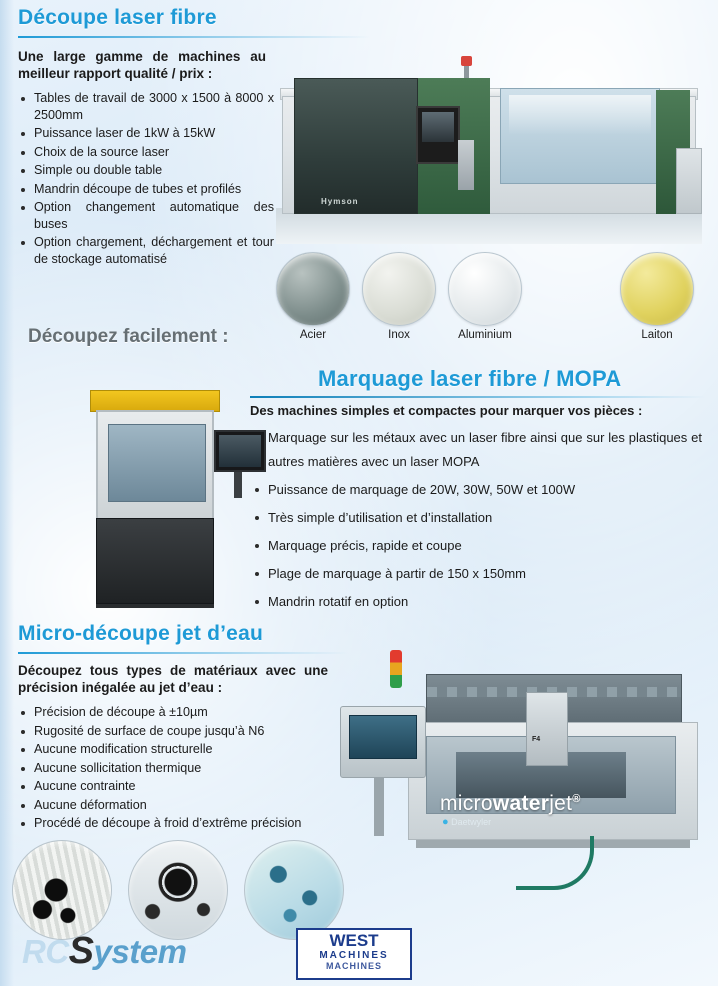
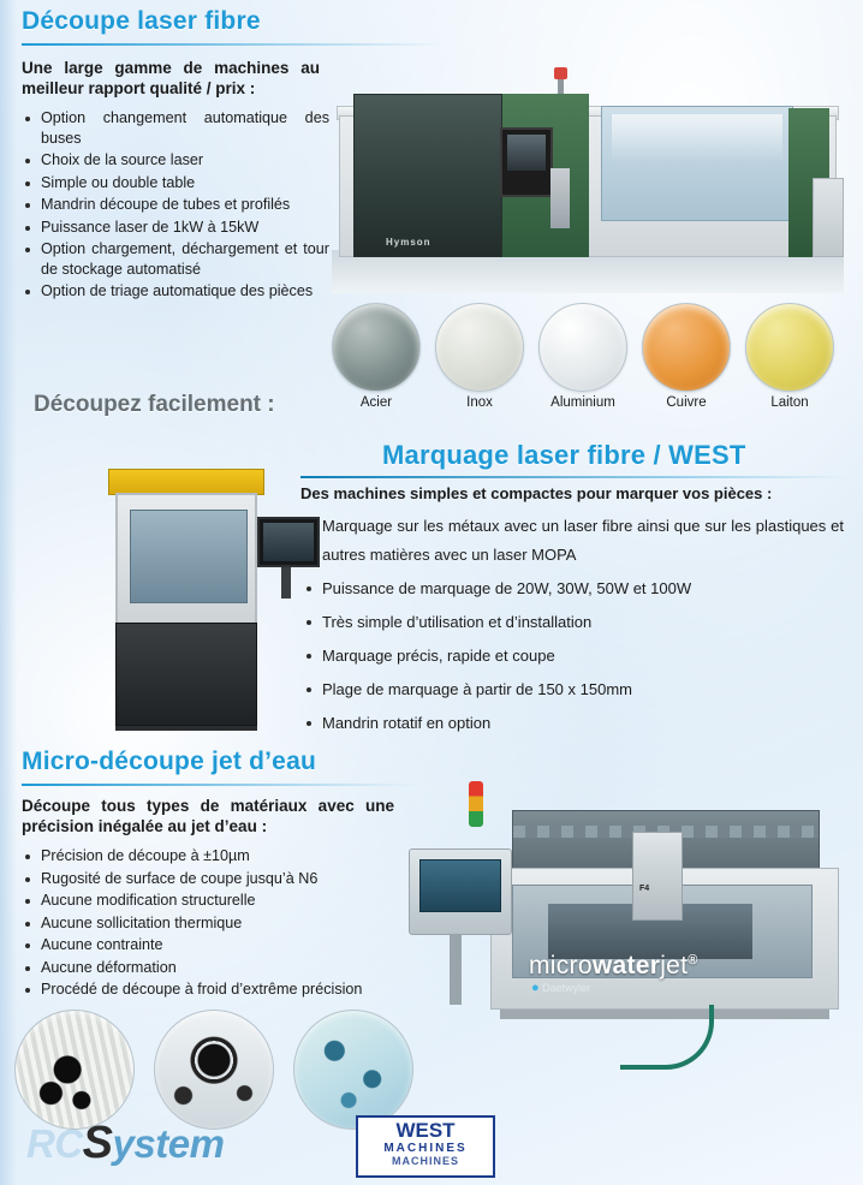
  Découpe laser fibre
  Une large gamme de machines au meilleur rapport qualité / prix :
- Tables de travail de 3000 x 1500 à 8000 x 2500mm
- Puissance laser de 1kW à 15kW
+ Option changement automatique des buses
  Choix de la source laser
  Simple ou double table
  Mandrin découpe de tubes et profilés
- Option changement automatique des buses
+ Puissance laser de 1kW à 15kW
  Option chargement, déchargement et tour de stockage automatisé
+ Option de triage automatique des pièces
  Hymson
  Découpez facilement :
  Acier
  Inox
  Aluminium
+ Cuivre
  Laiton
- Marquage laser fibre / MOPA
+ Marquage laser fibre / WEST
  Des machines simples et compactes pour marquer vos pièces :
  Marquage sur les métaux avec un laser fibre ainsi que sur les plastiques et autres matières avec un laser MOPA
  Puissance de marquage de 20W, 30W, 50W et 100W
  Très simple d’utilisation et d’installation
  Marquage précis, rapide et coupe
  Plage de marquage à partir de 150 x 150mm
  Mandrin rotatif en option
  Micro-découpe jet d’eau
- Découpez tous types de matériaux avec une précision inégalée au jet d’eau :
+ Découpe tous types de matériaux avec une précision inégalée au jet d’eau :
  Précision de découpe à ±10µm
  Rugosité de surface de coupe jusqu’à N6
  Aucune modification structurelle
  Aucune sollicitation thermique
  Aucune contrainte
  Aucune déformation
  Procédé de découpe à froid d’extrême précision
  microwaterjet®
  RCSystem
  WEST
  MACHINES
  MACHINES
